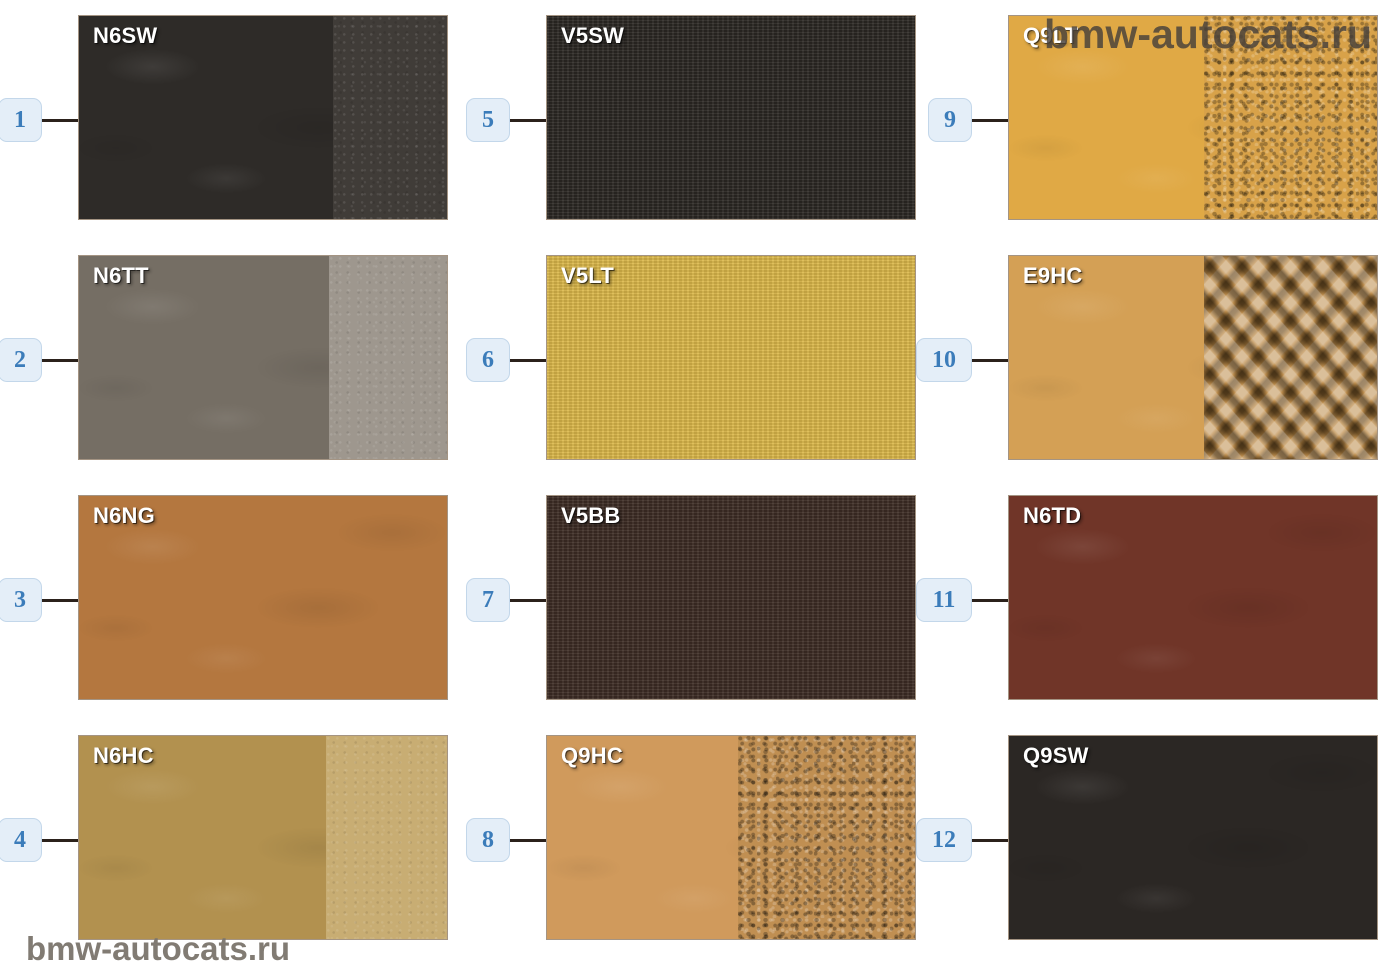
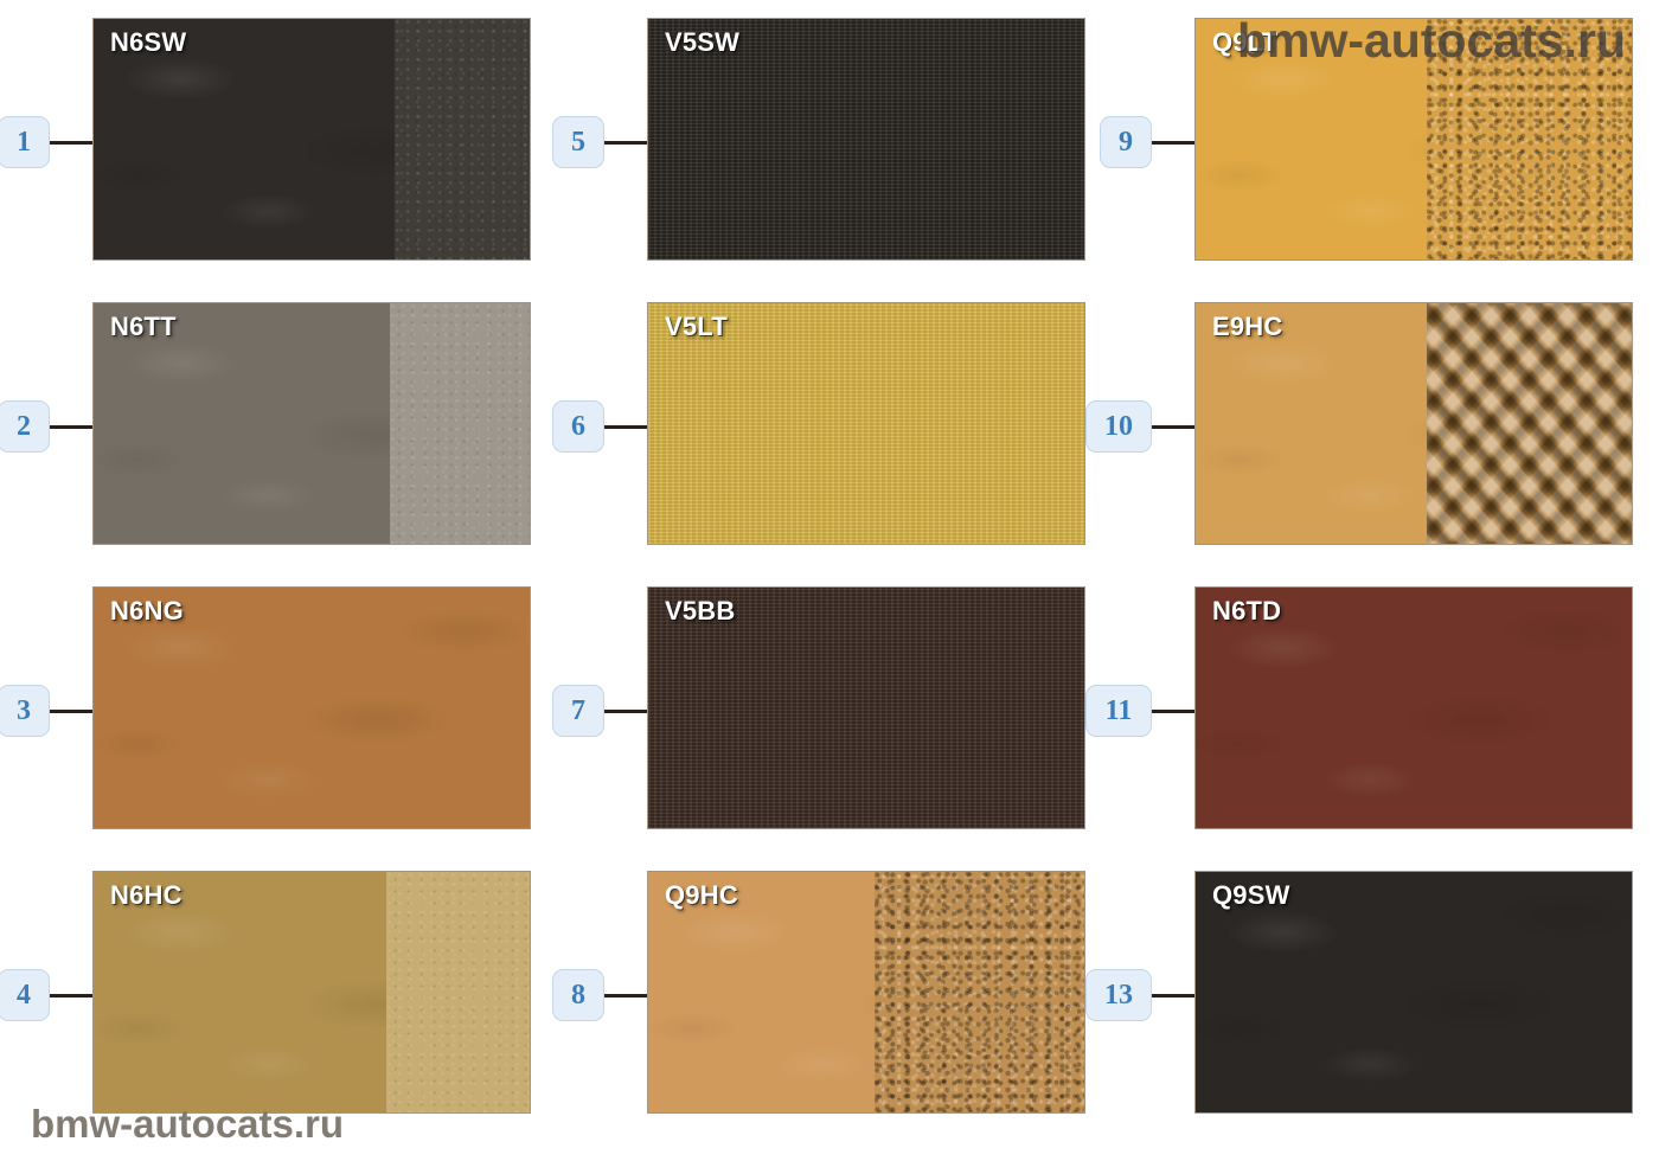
  1
  N6SW
  2
  N6TT
  3
  N6NG
  4
  N6HC
  5
  V5SW
  6
  V5LT
  7
  V5BB
  8
  Q9HC
  9
  Q9LT
  10
  E9HC
  11
  N6TD
- 12
+ 13
  Q9SW
  bmw-autocats.ru
  bmw-autocats.ru
